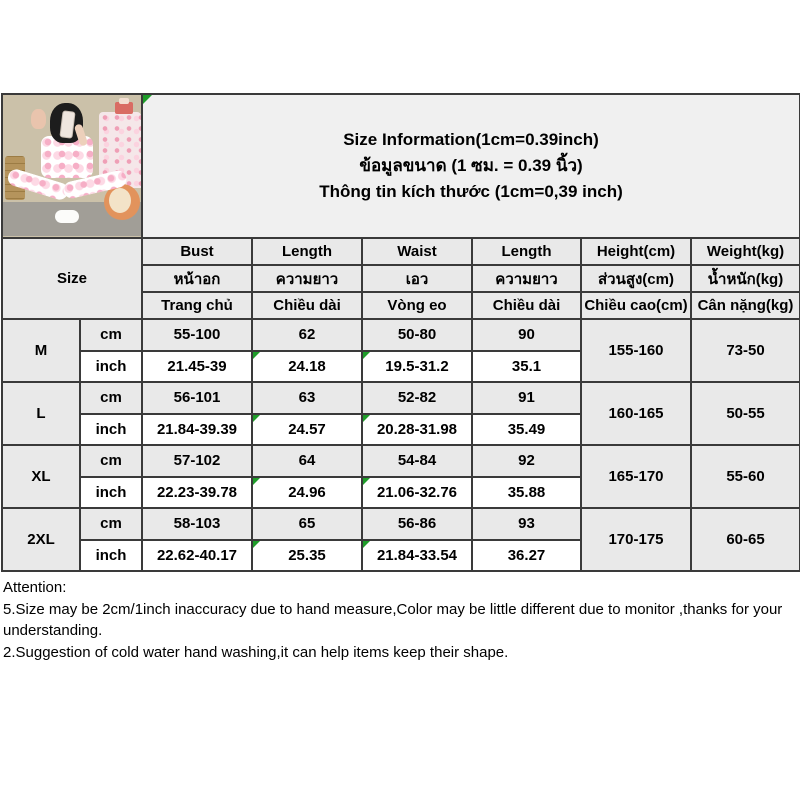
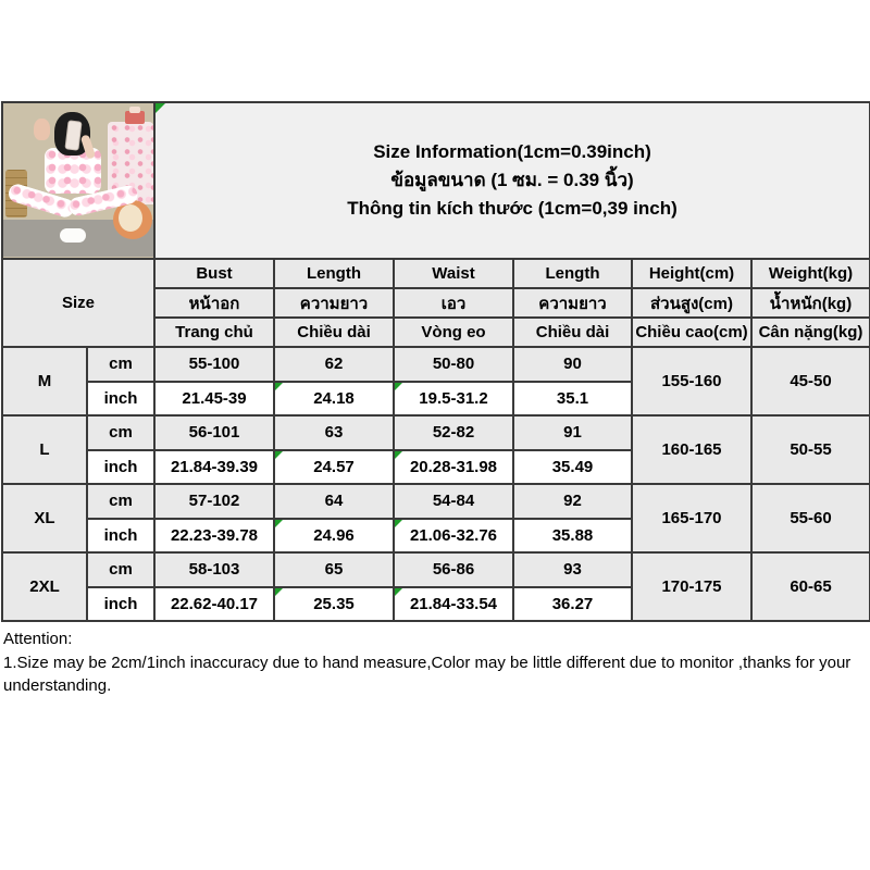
  	Size Information(1cm=0.39inch) ข้อมูลขนาด (1 ซม. = 0.39 นิ้ว) Thông tin kích thước (1cm=0,39 inch)
  Size	Bust	Length	Waist	Length	Height(cm)	Weight(kg)
  หน้าอก	ความยาว	เอว	ความยาว	ส่วนสูง(cm)	น้ำหนัก(kg)
  Trang chủ	Chiều dài	Vòng eo	Chiều dài	Chiều cao(cm)	Cân nặng(kg)
- M	cm	55-100	62	50-80	90	155-160	73-50
+ M	cm	55-100	62	50-80	90	155-160	45-50
  inch	21.45-39	24.18	19.5-31.2	35.1
  L	cm	56-101	63	52-82	91	160-165	50-55
  inch	21.84-39.39	24.57	20.28-31.98	35.49
  XL	cm	57-102	64	54-84	92	165-170	55-60
  inch	22.23-39.78	24.96	21.06-32.76	35.88
  2XL	cm	58-103	65	56-86	93	170-175	60-65
  inch	22.62-40.17	25.35	21.84-33.54	36.27
  Attention:
- 5.Size may be 2cm/1inch inaccuracy due to hand measure,Color may be little different due to monitor ,thanks for your understanding.
+ 1.Size may be 2cm/1inch inaccuracy due to hand measure,Color may be little different due to monitor ,thanks for your understanding.
- 2.Suggestion of cold water hand washing,it can help items keep their shape.
